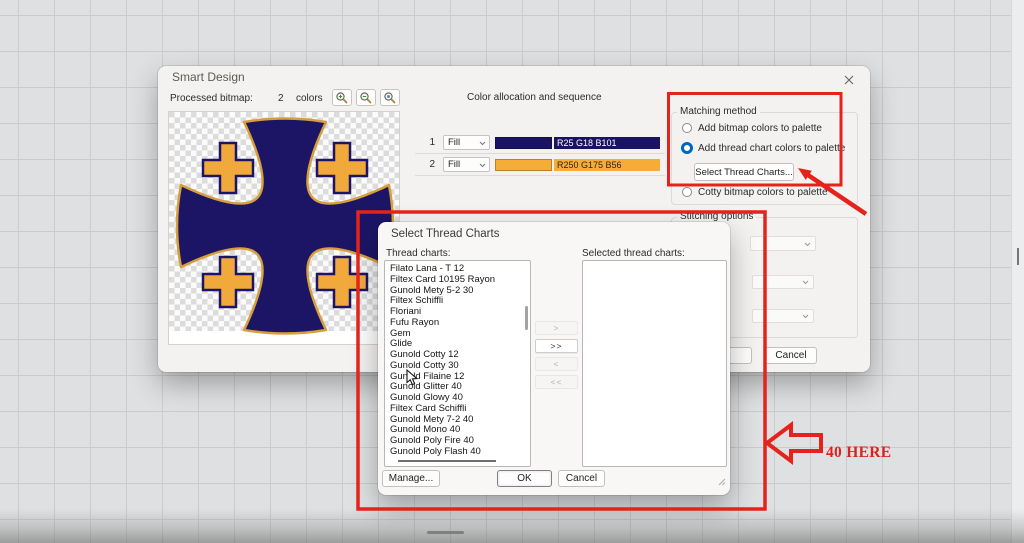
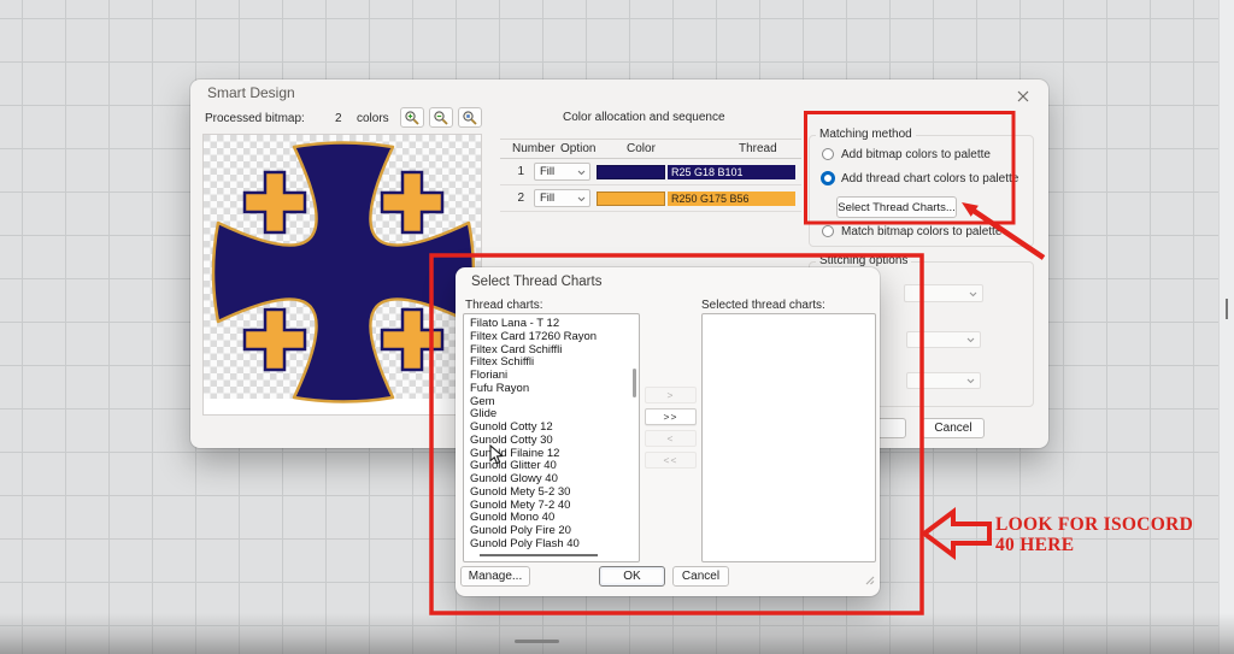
  Smart Design
  Processed bitmap:
  2
  colors
  Color allocation and sequence
+ Number
+ Option
+ Color
+ Thread
  1
  Fill
  R25 G18 B101
  2
  Fill
  R250 G175 B56
  Matching method
  Add bitmap colors to palette
  Add thread chart colors to palette
  Select Thread Charts...
- Cotty bitmap colors to palette
+ Match bitmap colors to palette
  Stitching options
  Cancel
  Select Thread Charts
  Thread charts:
  Selected thread charts:
  Filato Lana - T 12
- Filtex Card 10195 Rayon
+ Filtex Card 17260 Rayon
- Gunold Mety 5-2 30
+ Filtex Card Schiffli
  Filtex Schiffli
  Floriani
  Fufu Rayon
  Gem
  Glide
  Gunold Cotty 12
  Gunold Cotty 30
  Gund Filaine 12
  Gunold Glitter 40
  Gunold Glowy 40
- Filtex Card Schiffli
+ Gunold Mety 5-2 30
  Gunold Mety 7-2 40
  Gunold Mono 40
- Gunold Poly Fire 40
+ Gunold Poly Fire 20
  Gunold Poly Flash 40
  >
  >>
  <
  <<
  Manage...
  OK
  Cancel
+ LOOK FOR ISOCORD
  40 HERE
